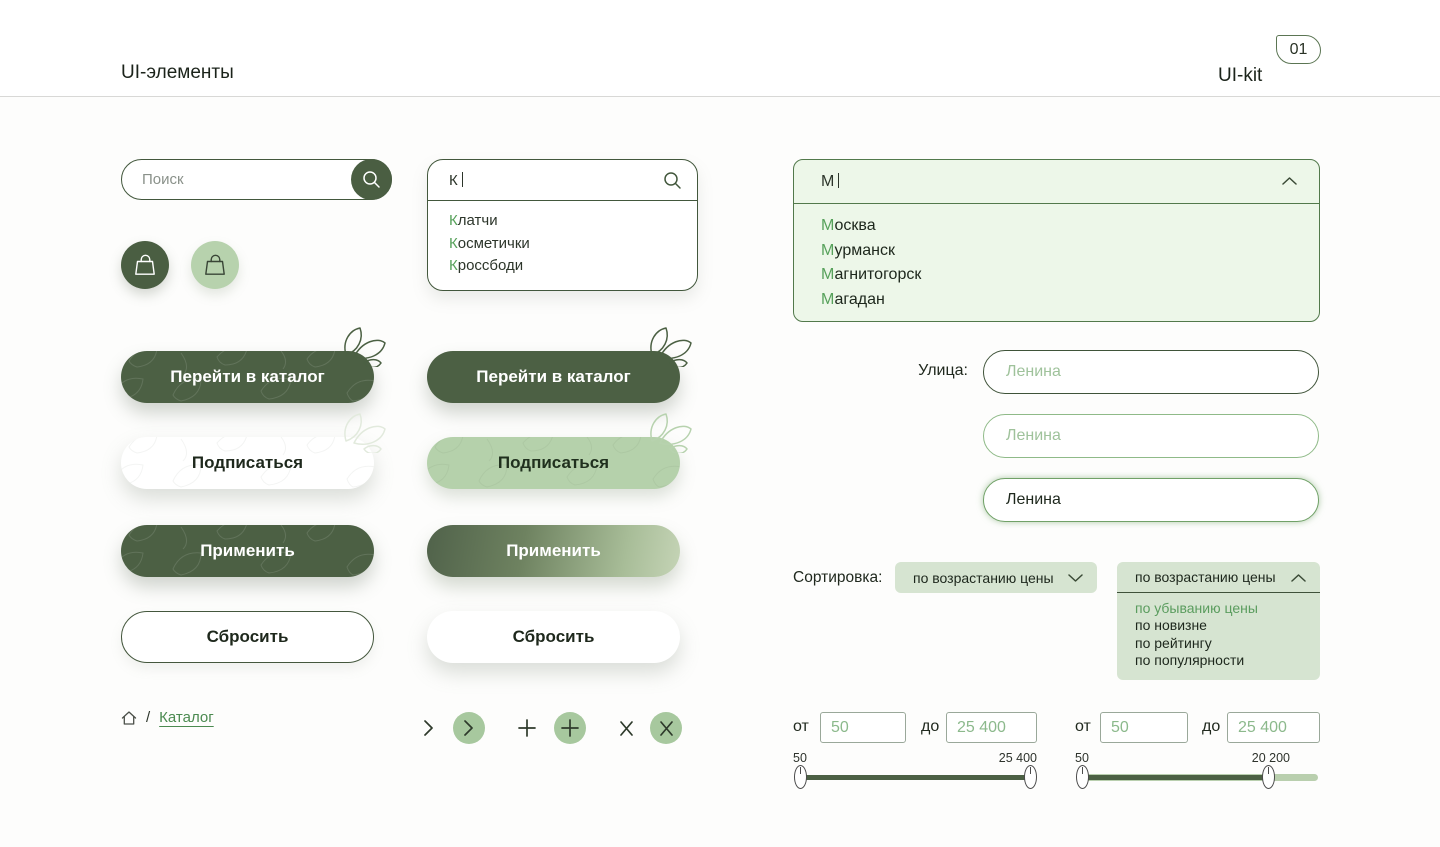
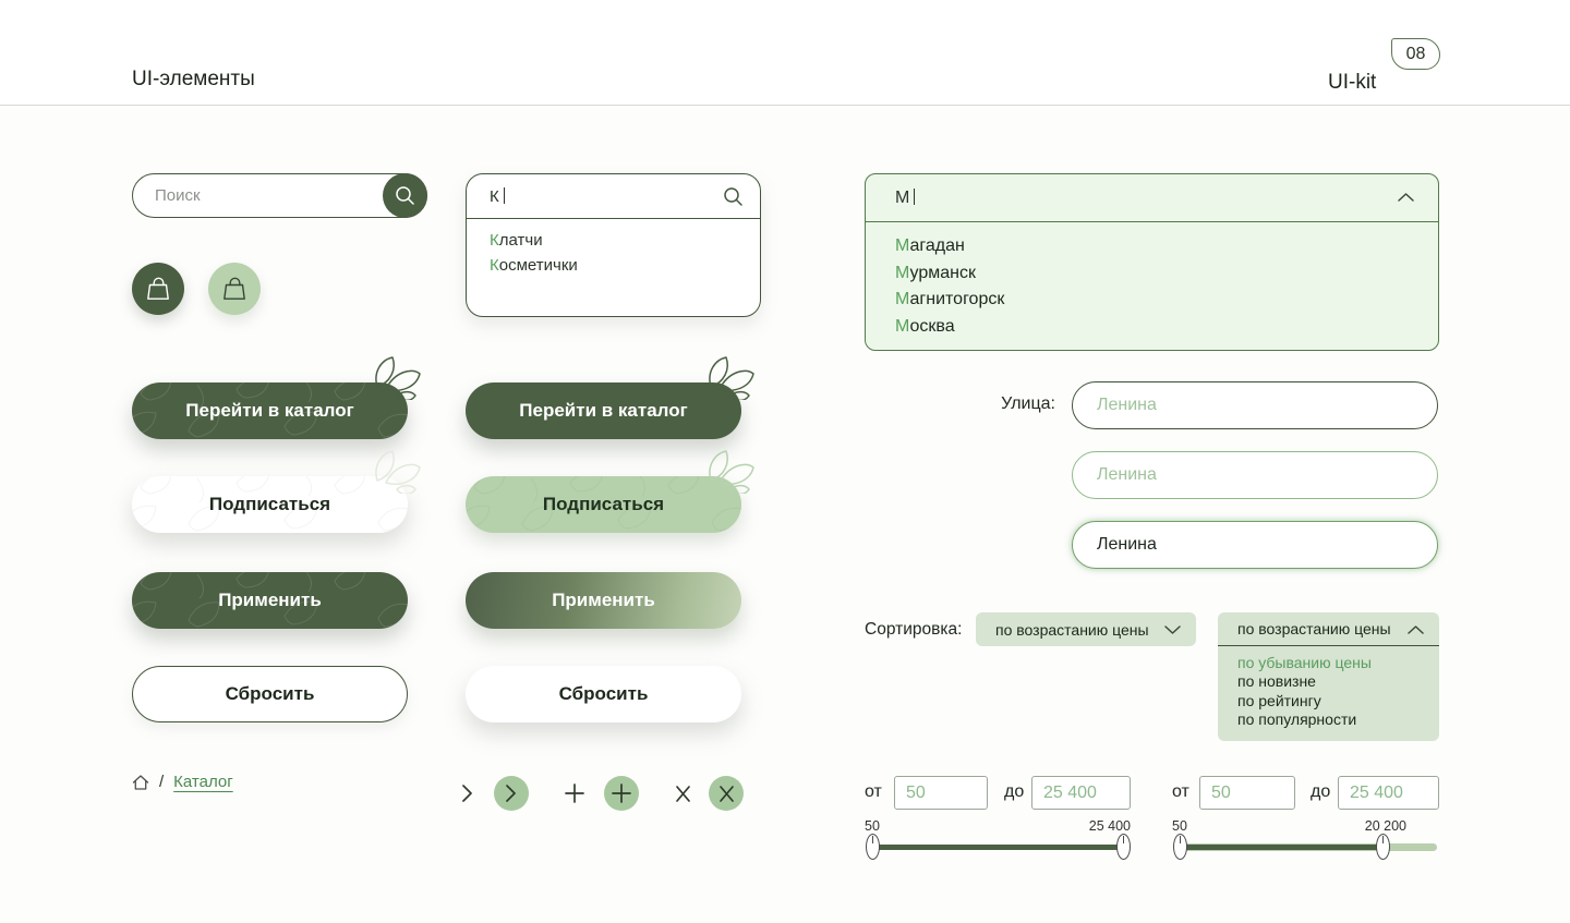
  UI-элементы
  UI-kit
- 01
+ 08
  Поиск
  Перейти в каталог
  Подписаться
  Применить
  Сбросить
  /
  Каталог
  К
  Клатчи
  Косметички
- Кроссбоди
  Перейти в каталог
  Подписаться
  Применить
  Сбросить
  М
- Москва
+ Магадан
  Мурманск
  Магнитогорск
- Магадан
+ Москва
  Улица:
  Ленина
  Ленина
  Ленина
  Сортировка:
  по возрастанию цены
  по возрастанию цены
  по убыванию цены
  по новизне
  по рейтингу
  по популярности
  от
  50
  до
  25 400
  50
  25 400
  от
  50
  до
  25 400
  50
  20 200
